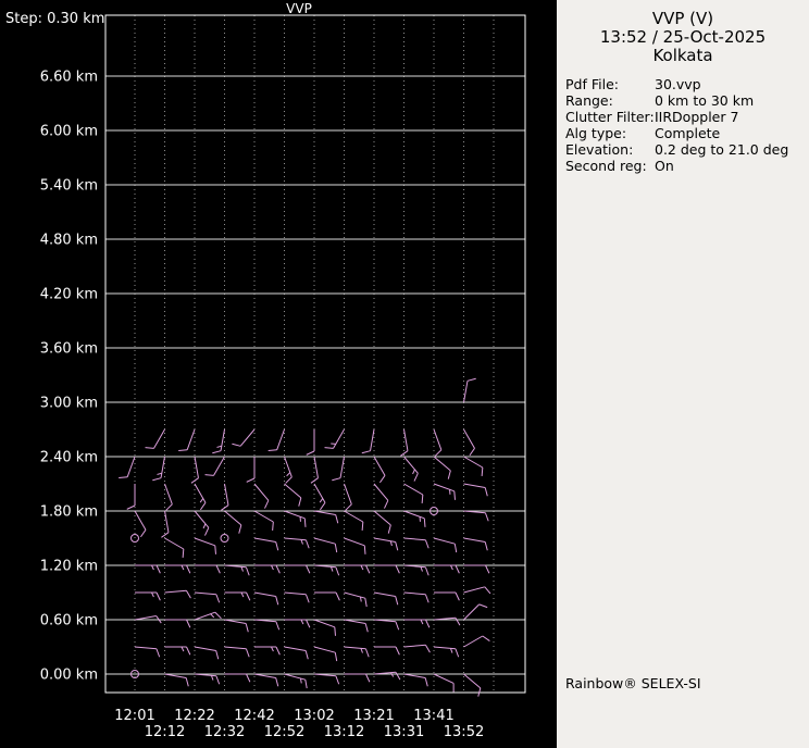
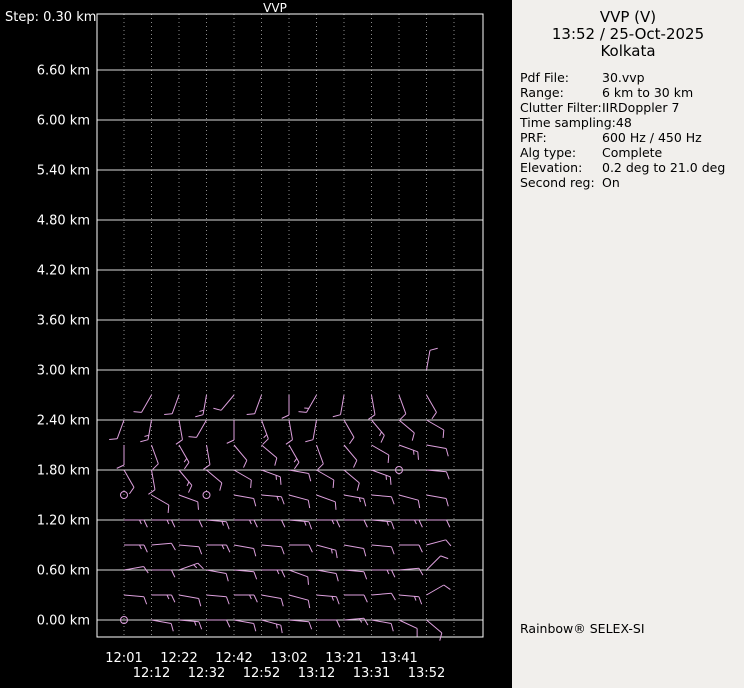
  VVP
  Step: 0.30 km
  6.60 km
  6.00 km
  5.40 km
  4.80 km
  4.20 km
  3.60 km
  3.00 km
  2.40 km
  1.80 km
  1.20 km
  0.60 km
  0.00 km
  12:01
  12:12
  12:22
  12:32
  12:42
  12:52
  13:02
  13:12
  13:21
  13:31
  13:41
  13:52
  VVP (V)
  13:52 / 25-Oct-2025
  Kolkata
  Pdf File:
  30.vvp
  Range:
- 0 km to 30 km
+ 6 km to 30 km
  Clutter Filter:
  IIRDoppler 7
+ Time sampling:
+ 48
+ PRF:
+ 600 Hz / 450 Hz
  Alg type:
  Complete
  Elevation:
  0.2 deg to 21.0 deg
  Second reg:
  On
  Rainbow® SELEX-SI
